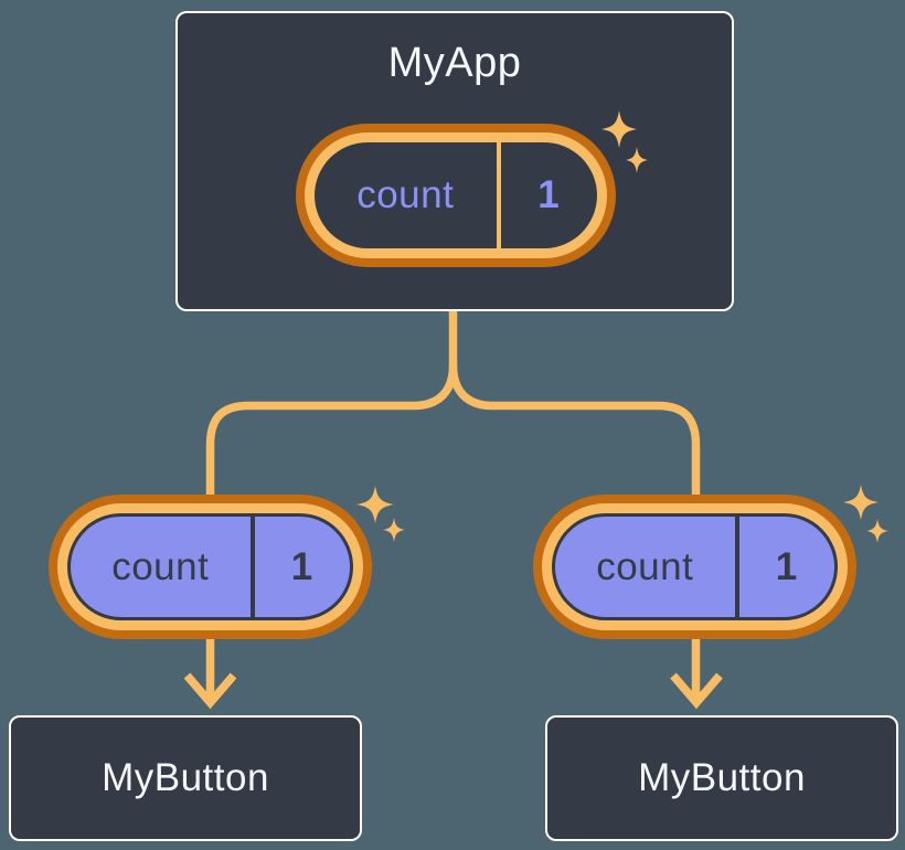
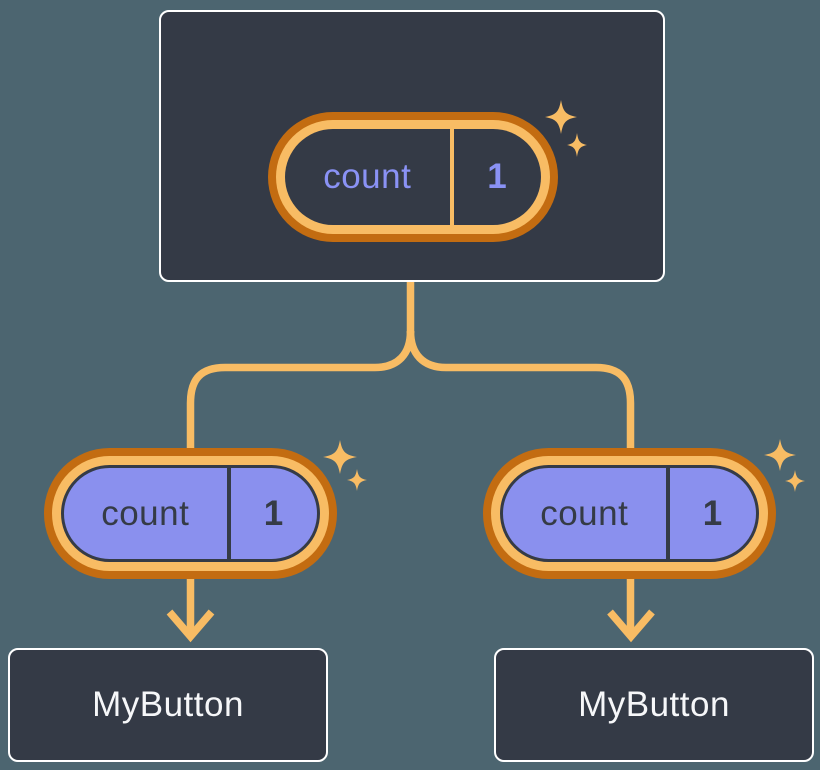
- MyApp
  count
  1
  count
  1
  count
  1
  MyButton
  MyButton
